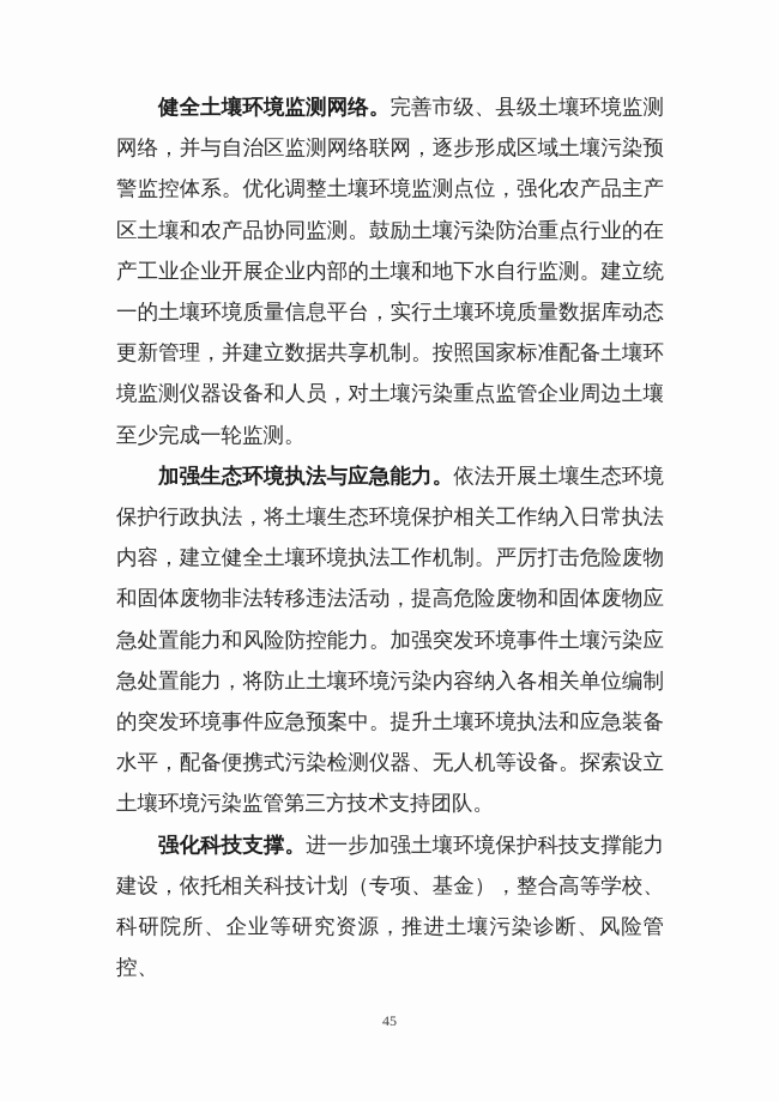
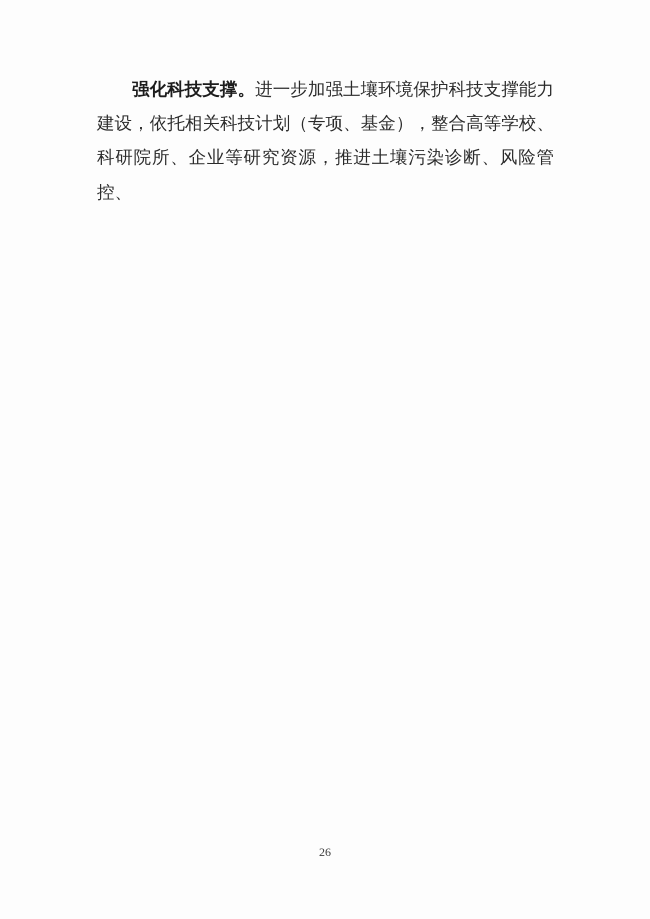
- 健全土壤环境监测网络。完善市级、县级土壤环境监测网络，并与自治区监测网络联网，逐步形成区域土壤污染预警监控体系。优化调整土壤环境监测点位，强化农产品主产区土壤和农产品协同监测。鼓励土壤污染防治重点行业的在产工业企业开展企业内部的土壤和地下水自行监测。建立统一的土壤环境质量信息平台，实行土壤环境质量数据库动态更新管理，并建立数据共享机制。按照国家标准配备土壤环境监测仪器设备和人员，对土壤污染重点监管企业周边土壤至少完成一轮监测。
- 加强生态环境执法与应急能力。依法开展土壤生态环境保护行政执法，将土壤生态环境保护相关工作纳入日常执法内容，建立健全土壤环境执法工作机制。严厉打击危险废物和固体废物非法转移违法活动，提高危险废物和固体废物应急处置能力和风险防控能力。加强突发环境事件土壤污染应急处置能力，将防止土壤环境污染内容纳入各相关单位编制的突发环境事件应急预案中。提升土壤环境执法和应急装备水平，配备便携式污染检测仪器、无人机等设备。探索设立土壤环境污染监管第三方技术支持团队。
  强化科技支撑。进一步加强土壤环境保护科技支撑能力建设，依托相关科技计划（专项、基金），整合高等学校、科研院所、企业等研究资源，推进土壤污染诊断、风险管控、
- 45
+ 26
